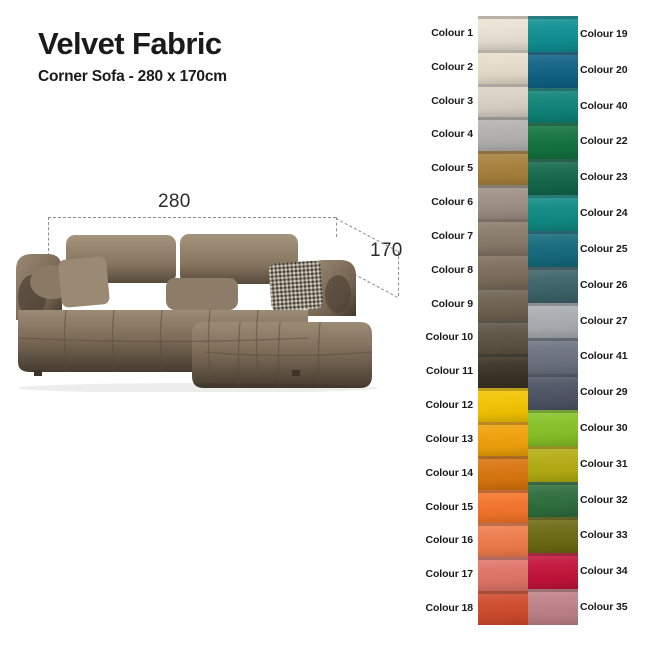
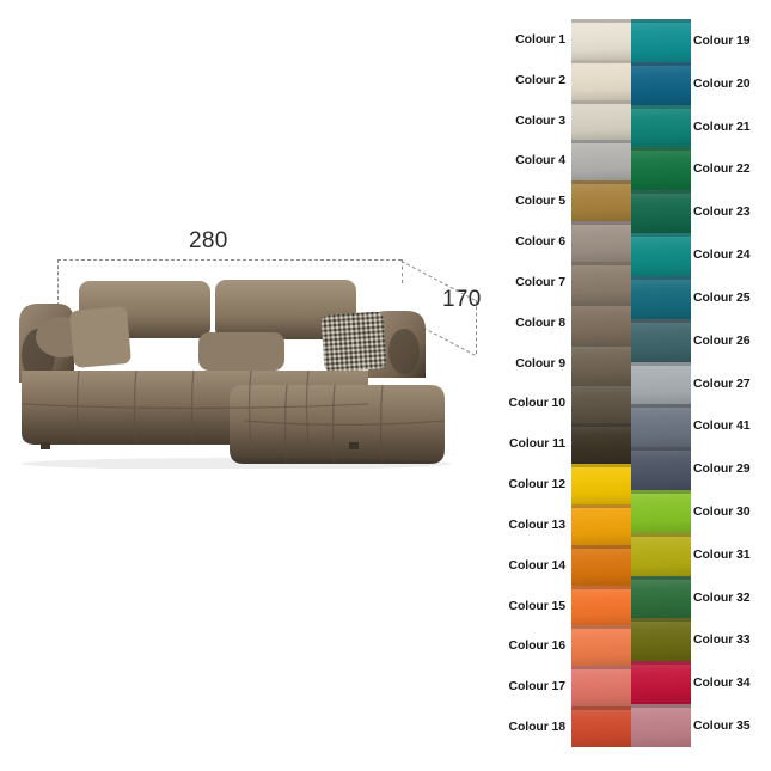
- Velvet Fabric
- Corner Sofa - 280 x 170cm
  280
  170
  Colour 1
  Colour 2
  Colour 3
  Colour 4
  Colour 5
  Colour 6
  Colour 7
  Colour 8
  Colour 9
  Colour 10
  Colour 11
  Colour 12
  Colour 13
  Colour 14
  Colour 15
  Colour 16
  Colour 17
  Colour 18
  Colour 19
  Colour 20
- Colour 40
+ Colour 21
  Colour 22
  Colour 23
  Colour 24
  Colour 25
  Colour 26
  Colour 27
  Colour 41
  Colour 29
  Colour 30
  Colour 31
  Colour 32
  Colour 33
  Colour 34
  Colour 35
